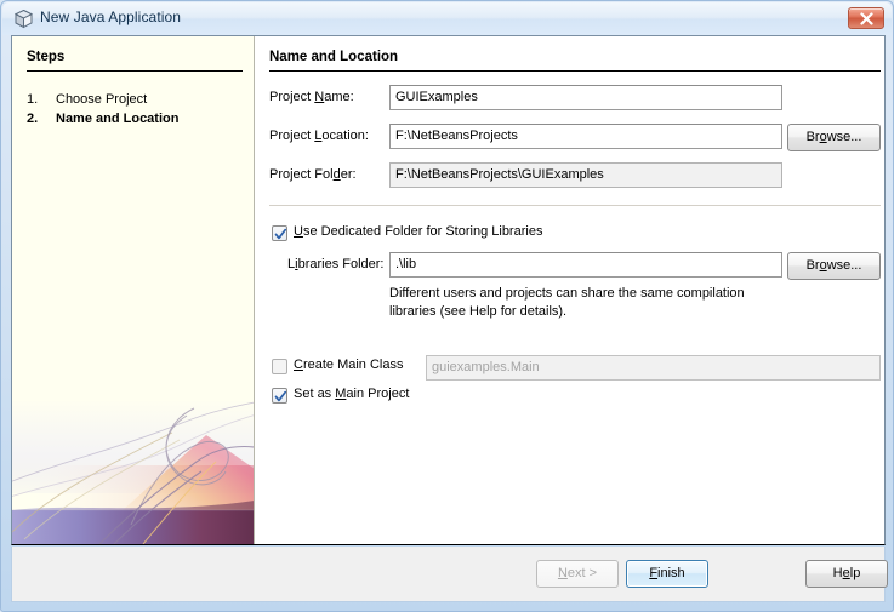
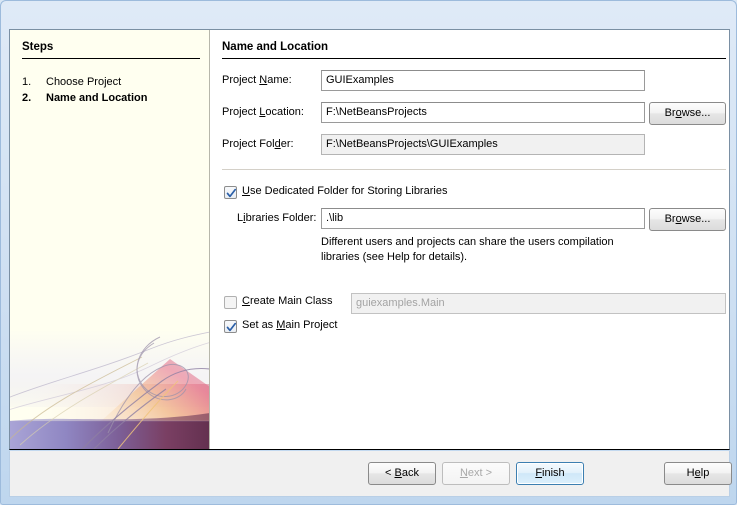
- New Java Application
  Steps
  1.
  Choose Project
  2.
  Name and Location
  Name and Location
  Project Name:
  GUIExamples
  Project Location:
  F:\NetBeansProjects
  Browse...
  Project Folder:
  F:\NetBeansProjects\GUIExamples
  Use Dedicated Folder for Storing Libraries
  Libraries Folder:
  .\lib
  Browse...
- Different users and projects can share the same compilation
+ Different users and projects can share the users compilation
  libraries (see Help for details).
  Create Main Class
  guiexamples.Main
  Set as Main Project
+ < Back
  Next >
  Finish
  Help
